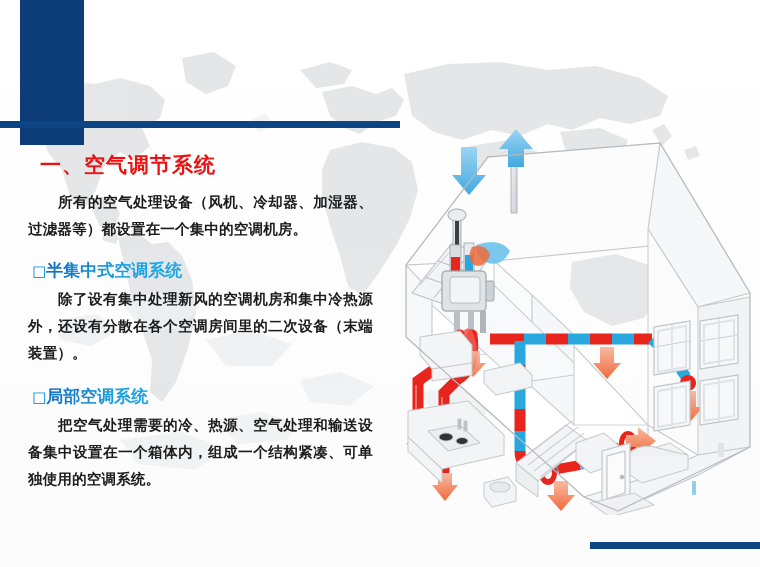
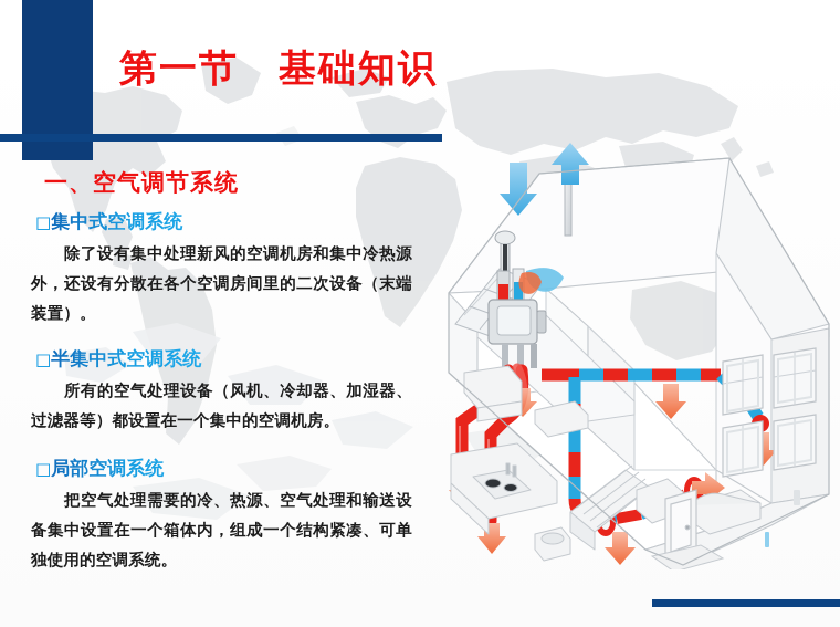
+ 第一节 基础知识
  一、空气调节系统
+ □集中式空调系统
- 所有的空气处理设备（风机、冷却器、加湿器、过滤器等）都设置在一个集中的空调机房。
+ 除了设有集中处理新风的空调机房和集中冷热源外，还设有分散在各个空调房间里的二次设备（末端装置）。
  □半集中式空调系统
- 除了设有集中处理新风的空调机房和集中冷热源外，还设有分散在各个空调房间里的二次设备（末端装置）。
+ 所有的空气处理设备（风机、冷却器、加湿器、过滤器等）都设置在一个集中的空调机房。
  □局部空调系统
  把空气处理需要的冷、热源、空气处理和输送设备集中设置在一个箱体内，组成一个结构紧凑、可单独使用的空调系统。
